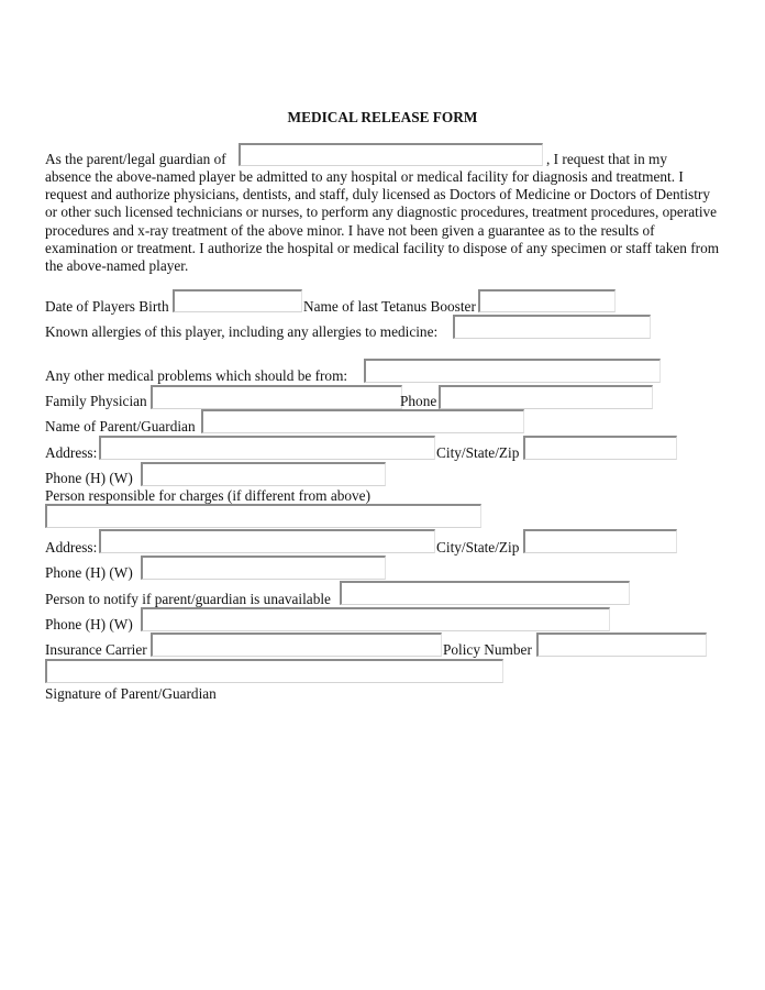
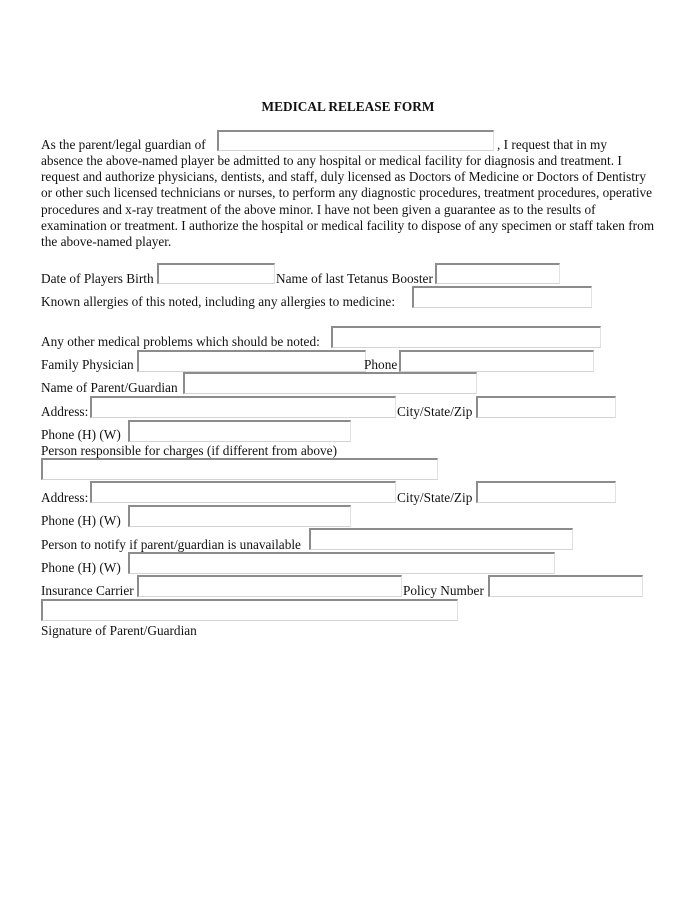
  MEDICAL RELEASE FORM
  As the parent/legal guardian of
  , I request that in my
  absence the above-named player be admitted to any hospital or medical facility for diagnosis and treatment. I request and authorize physicians, dentists, and staff, duly licensed as Doctors of Medicine or Doctors of Dentistry or other such licensed technicians or nurses, to perform any diagnostic procedures, treatment procedures, operative procedures and x-ray treatment of the above minor. I have not been given a guarantee as to the results of examination or treatment. I authorize the hospital or medical facility to dispose of any specimen or staff taken from the above-named player.
  Date of Players Birth
  Name of last Tetanus Booster
- Known allergies of this player, including any allergies to medicine:
+ Known allergies of this noted, including any allergies to medicine:
- Any other medical problems which should be from:
+ Any other medical problems which should be noted:
  Family Physician
  Phone
  Name of Parent/Guardian
  Address:
  City/State/Zip
  Phone (H) (W)
  Person responsible for charges (if different from above)
  Address:
  City/State/Zip
  Phone (H) (W)
  Person to notify if parent/guardian is unavailable
  Phone (H) (W)
  Insurance Carrier
  Policy Number
  Signature of Parent/Guardian
